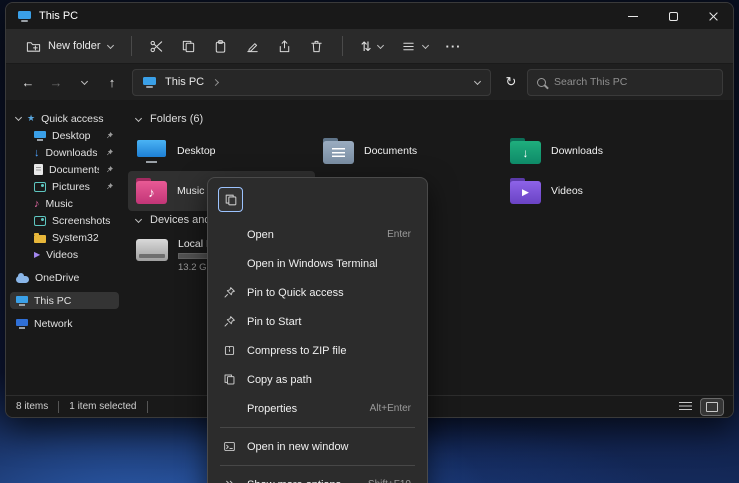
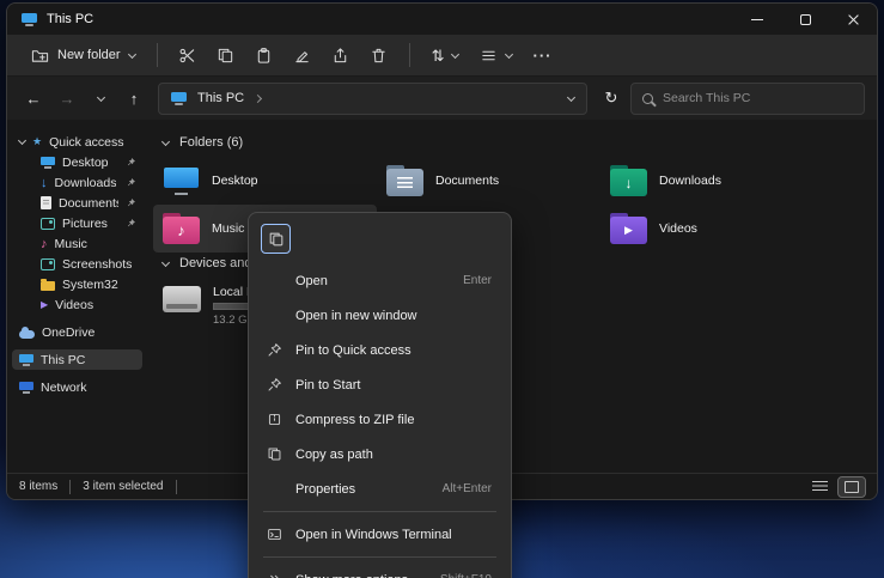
  This PC
  New folder
  ⇅
  ···
  ←
  →
  ↑
  This PC
  ↻
  Search This PC
  ★
  Quick access
  Desktop
  ↓
  Downloads
  Document
  Pictures
  ♪
  Music
  Screenshots
  System32
  ▶
  Videos
  OneDrive
  This PC
  Network
  Folders (6)
  Desktop
  Documents
  ↓
  Downloads
  ♪
  Music
  ▶
  Videos
  8 items
- 1 item selected
+ 3 item selected
  Open
  Enter
- Open in Windows Terminal
+ Open in new window
  Pin to Quick access
  Pin to Start
  Compress to ZIP file
  Copy as path
  Properties
  Alt+Enter
- Open in new window
+ Open in Windows Terminal
